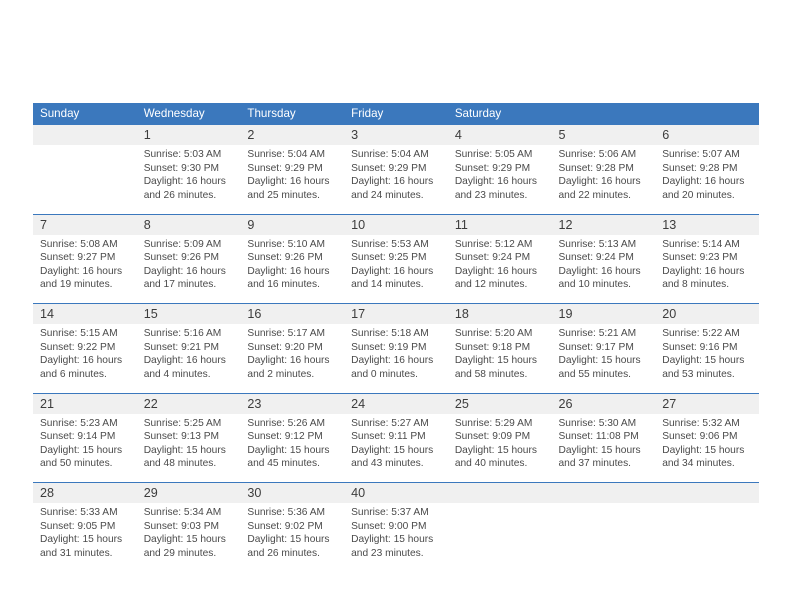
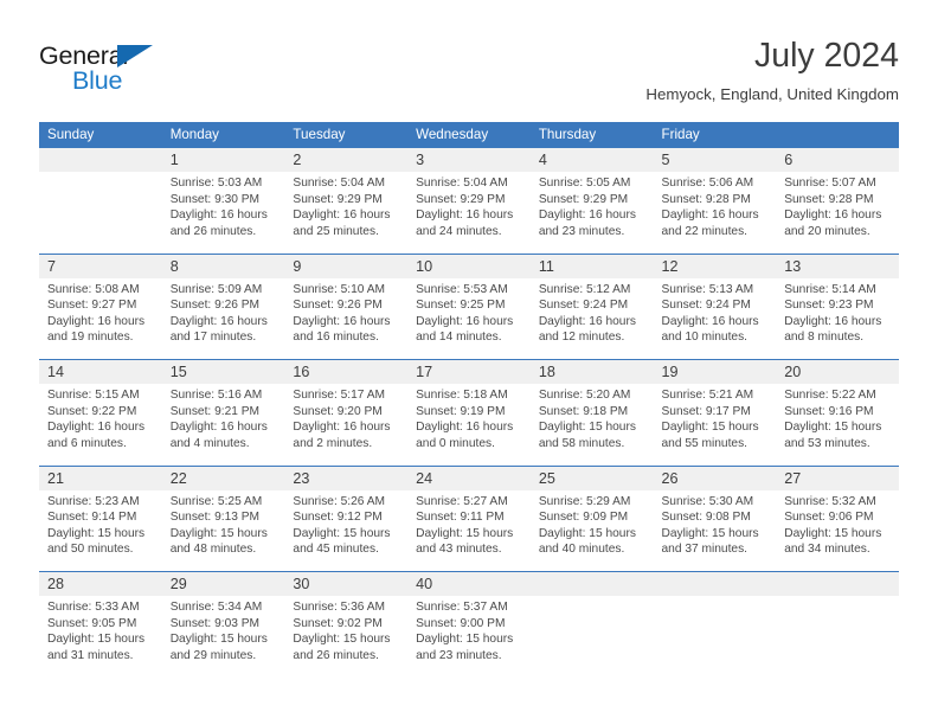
+ General
+ Blue
+ July 2024
+ Hemyock, England, United Kingdom
  Sunday
+ Monday
+ Tuesday
  Wednesday
  Thursday
  Friday
- Saturday
  1
  Sunrise: 5:03 AM
  Sunset: 9:30 PM
  Daylight: 16 hours
  and 26 minutes.
  2
  Sunrise: 5:04 AM
  Sunset: 9:29 PM
  Daylight: 16 hours
  and 25 minutes.
  3
  Sunrise: 5:04 AM
  Sunset: 9:29 PM
  Daylight: 16 hours
  and 24 minutes.
  4
  Sunrise: 5:05 AM
  Sunset: 9:29 PM
  Daylight: 16 hours
  and 23 minutes.
  5
  Sunrise: 5:06 AM
  Sunset: 9:28 PM
  Daylight: 16 hours
  and 22 minutes.
  6
  Sunrise: 5:07 AM
  Sunset: 9:28 PM
  Daylight: 16 hours
  and 20 minutes.
  7
  Sunrise: 5:08 AM
  Sunset: 9:27 PM
  Daylight: 16 hours
  and 19 minutes.
  8
  Sunrise: 5:09 AM
  Sunset: 9:26 PM
  Daylight: 16 hours
  and 17 minutes.
  9
  Sunrise: 5:10 AM
  Sunset: 9:26 PM
  Daylight: 16 hours
  and 16 minutes.
  10
  Sunrise: 5:53 AM
  Sunset: 9:25 PM
  Daylight: 16 hours
  and 14 minutes.
  11
  Sunrise: 5:12 AM
  Sunset: 9:24 PM
  Daylight: 16 hours
  and 12 minutes.
  12
  Sunrise: 5:13 AM
  Sunset: 9:24 PM
  Daylight: 16 hours
  and 10 minutes.
  13
  Sunrise: 5:14 AM
  Sunset: 9:23 PM
  Daylight: 16 hours
  and 8 minutes.
  14
  Sunrise: 5:15 AM
  Sunset: 9:22 PM
  Daylight: 16 hours
  and 6 minutes.
  15
  Sunrise: 5:16 AM
  Sunset: 9:21 PM
  Daylight: 16 hours
  and 4 minutes.
  16
  Sunrise: 5:17 AM
  Sunset: 9:20 PM
  Daylight: 16 hours
  and 2 minutes.
  17
  Sunrise: 5:18 AM
  Sunset: 9:19 PM
  Daylight: 16 hours
  and 0 minutes.
  18
  Sunrise: 5:20 AM
  Sunset: 9:18 PM
  Daylight: 15 hours
  and 58 minutes.
  19
  Sunrise: 5:21 AM
  Sunset: 9:17 PM
  Daylight: 15 hours
  and 55 minutes.
  20
  Sunrise: 5:22 AM
  Sunset: 9:16 PM
  Daylight: 15 hours
  and 53 minutes.
  21
  Sunrise: 5:23 AM
  Sunset: 9:14 PM
  Daylight: 15 hours
  and 50 minutes.
  22
  Sunrise: 5:25 AM
  Sunset: 9:13 PM
  Daylight: 15 hours
  and 48 minutes.
  23
  Sunrise: 5:26 AM
  Sunset: 9:12 PM
  Daylight: 15 hours
  and 45 minutes.
  24
  Sunrise: 5:27 AM
  Sunset: 9:11 PM
  Daylight: 15 hours
  and 43 minutes.
  25
  Sunrise: 5:29 AM
  Sunset: 9:09 PM
  Daylight: 15 hours
  and 40 minutes.
  26
  Sunrise: 5:30 AM
- Sunset: 11:08 PM
+ Sunset: 9:08 PM
  Daylight: 15 hours
  and 37 minutes.
  27
  Sunrise: 5:32 AM
  Sunset: 9:06 PM
  Daylight: 15 hours
  and 34 minutes.
  28
  Sunrise: 5:33 AM
  Sunset: 9:05 PM
  Daylight: 15 hours
  and 31 minutes.
  29
  Sunrise: 5:34 AM
  Sunset: 9:03 PM
  Daylight: 15 hours
  and 29 minutes.
  30
  Sunrise: 5:36 AM
  Sunset: 9:02 PM
  Daylight: 15 hours
  and 26 minutes.
  40
  Sunrise: 5:37 AM
  Sunset: 9:00 PM
  Daylight: 15 hours
  and 23 minutes.
